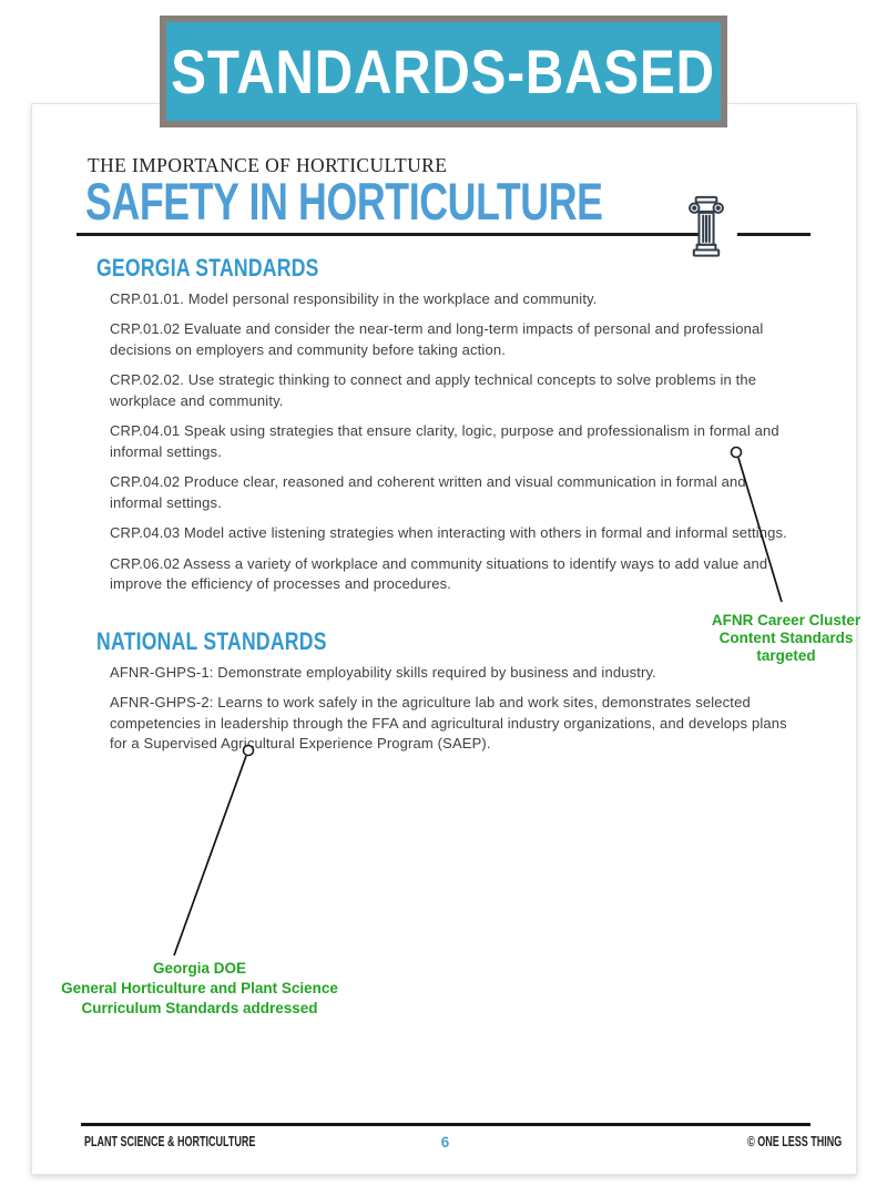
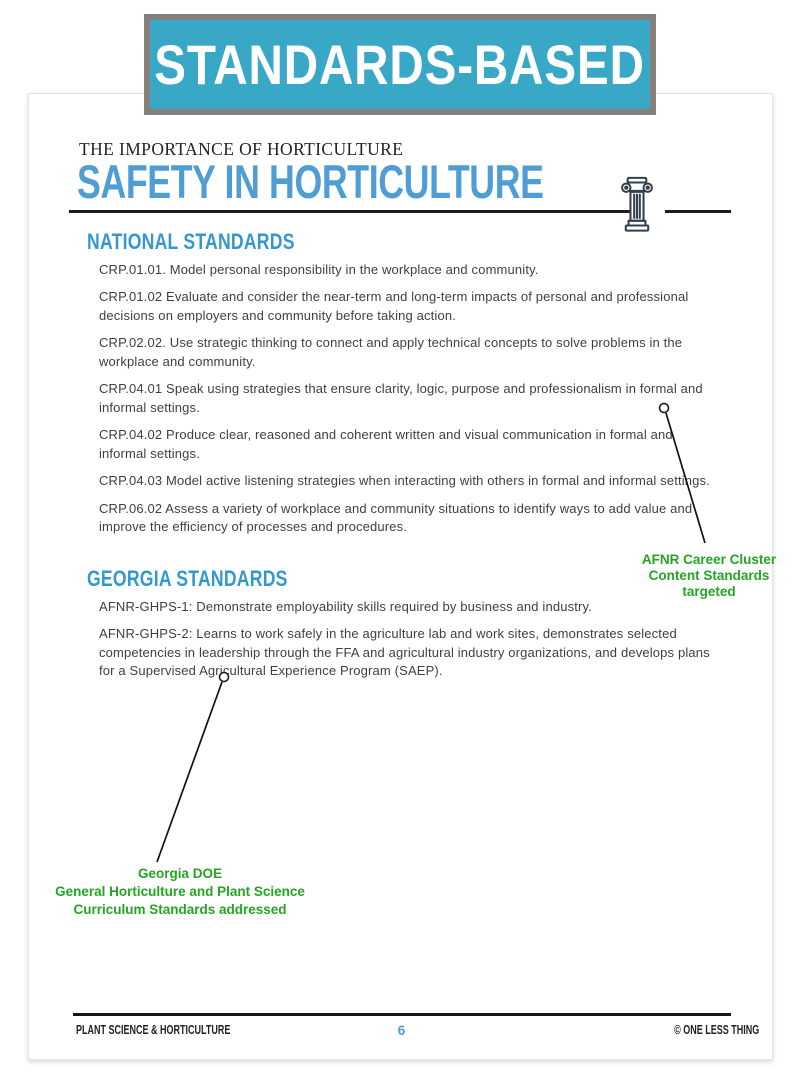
  STANDARDS-BASED
  THE IMPORTANCE OF HORTICULTURE
  SAFETY IN HORTICULTURE
- GEORGIA STANDARDS
+ NATIONAL STANDARDS
  CRP.01.01. Model personal responsibility in the workplace and community.
  CRP.01.02 Evaluate and consider the near-term and long-term impacts of personal and professional decisions on employers and community before taking action.
  CRP.02.02. Use strategic thinking to connect and apply technical concepts to solve problems in the workplace and community.
  CRP.04.01 Speak using strategies that ensure clarity, logic, purpose and professionalism in formal and informal settings.
  CRP.04.02 Produce clear, reasoned and coherent written and visual communication in formal and informal settings.
  CRP.04.03 Model active listening strategies when interacting with others in formal and informal settings.
  CRP.06.02 Assess a variety of workplace and community situations to identify ways to add value and improve the efficiency of processes and procedures.
- NATIONAL STANDARDS
+ GEORGIA STANDARDS
  AFNR-GHPS-1: Demonstrate employability skills required by business and industry.
  AFNR-GHPS-2: Learns to work safely in the agriculture lab and work sites, demonstrates selected competencies in leadership through the FFA and agricultural industry organizations, and develops plans for a Supervised Agricultural Experience Program (SAEP).
  AFNR Career Cluster
  Content Standards
  targeted
  Georgia DOE
  General Horticulture and Plant Science
  Curriculum Standards addressed
  PLANT SCIENCE & HORTICULTURE
  6
  © ONE LESS THING
